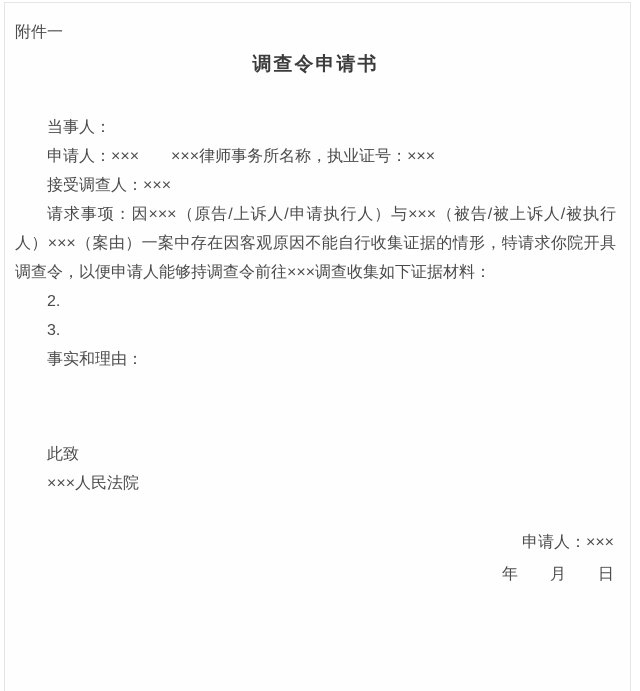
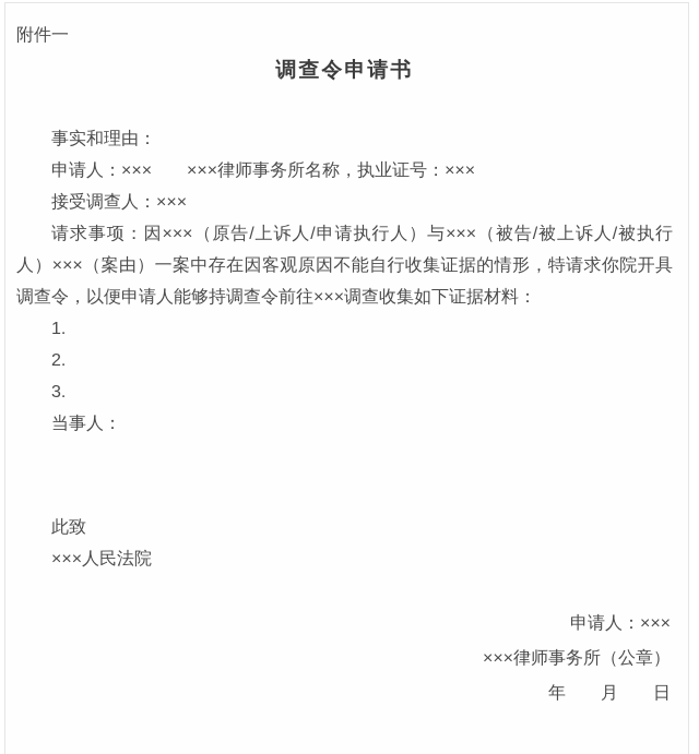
  附件一
  调查令申请书
- 当事人：
+ 事实和理由：
  申请人：××× ×××律师事务所名称，执业证号：×××
  接受调查人：×××
  请求事项：因×××（原告/上诉人/申请执行人）与×××（被告/被上诉人/被执行人）×××（案由）一案中存在因客观原因不能自行收集证据的情形，特请求你院开具调查令，以便申请人能够持调查令前往×××调查收集如下证据材料：
+ 1.
  2.
  3.
- 事实和理由：
+ 当事人：
  此致
  ×××人民法院
  申请人：×××
+ ×××律师事务所（公章）
  年 月 日
